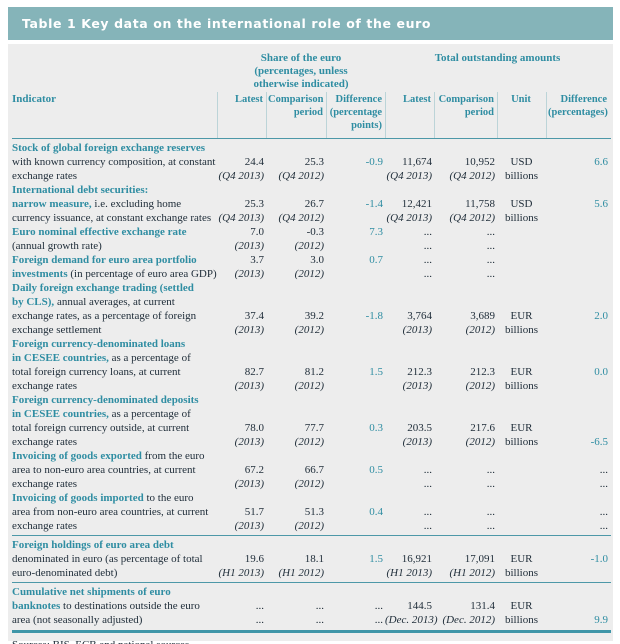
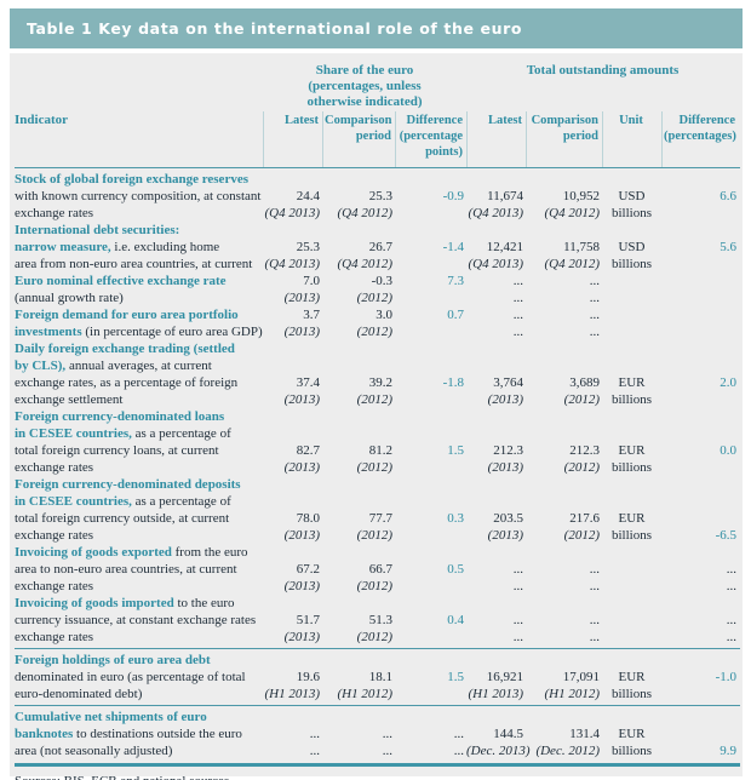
  Table 1 Key data on the international role of the euro
  Share of the euro
  (percentages, unless
  otherwise indicated)
  Total outstanding amounts
  Indicator
  Latest
  Comparison period
  Difference (percentage points)
  Latest
  Comparison period
  Unit
  Difference (percentages)
  Stock of global foreign exchange reserves
  with known currency composition, at constant
  24.4
  25.3
  -0.9
  11,674
  10,952
  USD
  6.6
  exchange rates
  (Q4 2013)
  (Q4 2012)
  (Q4 2013)
  (Q4 2012)
  billions
  International debt securities:
  narrow measure, i.e. excluding home
  25.3
  26.7
  -1.4
  12,421
  11,758
  USD
  5.6
- currency issuance, at constant exchange rates
+ area from non-euro area countries, at current
  (Q4 2013)
  (Q4 2012)
  (Q4 2013)
  (Q4 2012)
  billions
  Euro nominal effective exchange rate
  7.0
  -0.3
  7.3
  ...
  ...
  (annual growth rate)
  (2013)
  (2012)
  ...
  ...
  Foreign demand for euro area portfolio
  3.7
  3.0
  0.7
  ...
  ...
  investments (in percentage of euro area GDP)
  (2013)
  (2012)
  ...
  ...
  Daily foreign exchange trading (settled
  by CLS), annual averages, at current
  exchange rates, as a percentage of foreign
  37.4
  39.2
  -1.8
  3,764
  3,689
  EUR
  2.0
  exchange settlement
  (2013)
  (2012)
  (2013)
  (2012)
  billions
  Foreign currency-denominated loans
  in CESEE countries, as a percentage of
  total foreign currency loans, at current
  82.7
  81.2
  1.5
  212.3
  212.3
  EUR
  0.0
  exchange rates
  (2013)
  (2012)
  (2013)
  (2012)
  billions
  Foreign currency-denominated deposits
  in CESEE countries, as a percentage of
  total foreign currency outside, at current
  78.0
  77.7
  0.3
  203.5
  217.6
  EUR
  exchange rates
  (2013)
  (2012)
  (2013)
  (2012)
  billions
  -6.5
  Invoicing of goods exported from the euro
  area to non-euro area countries, at current
  67.2
  66.7
  0.5
  ...
  ...
  ...
  exchange rates
  (2013)
  (2012)
  ...
  ...
  ...
  Invoicing of goods imported to the euro
- area from non-euro area countries, at current
+ currency issuance, at constant exchange rates
  51.7
  51.3
  0.4
  ...
  ...
  ...
  exchange rates
  (2013)
  (2012)
  ...
  ...
  ...
  Foreign holdings of euro area debt
  denominated in euro (as percentage of total
  19.6
  18.1
  1.5
  16,921
  17,091
  EUR
  -1.0
  euro-denominated debt)
  (H1 2013)
  (H1 2012)
  (H1 2013)
  (H1 2012)
  billions
  Cumulative net shipments of euro
  banknotes to destinations outside the euro
  ...
  ...
  ...
  144.5
  131.4
  EUR
  area (not seasonally adjusted)
  ...
  ...
  ...
  (Dec. 2013
  (Dec. 2012)
  billions
  9.9
